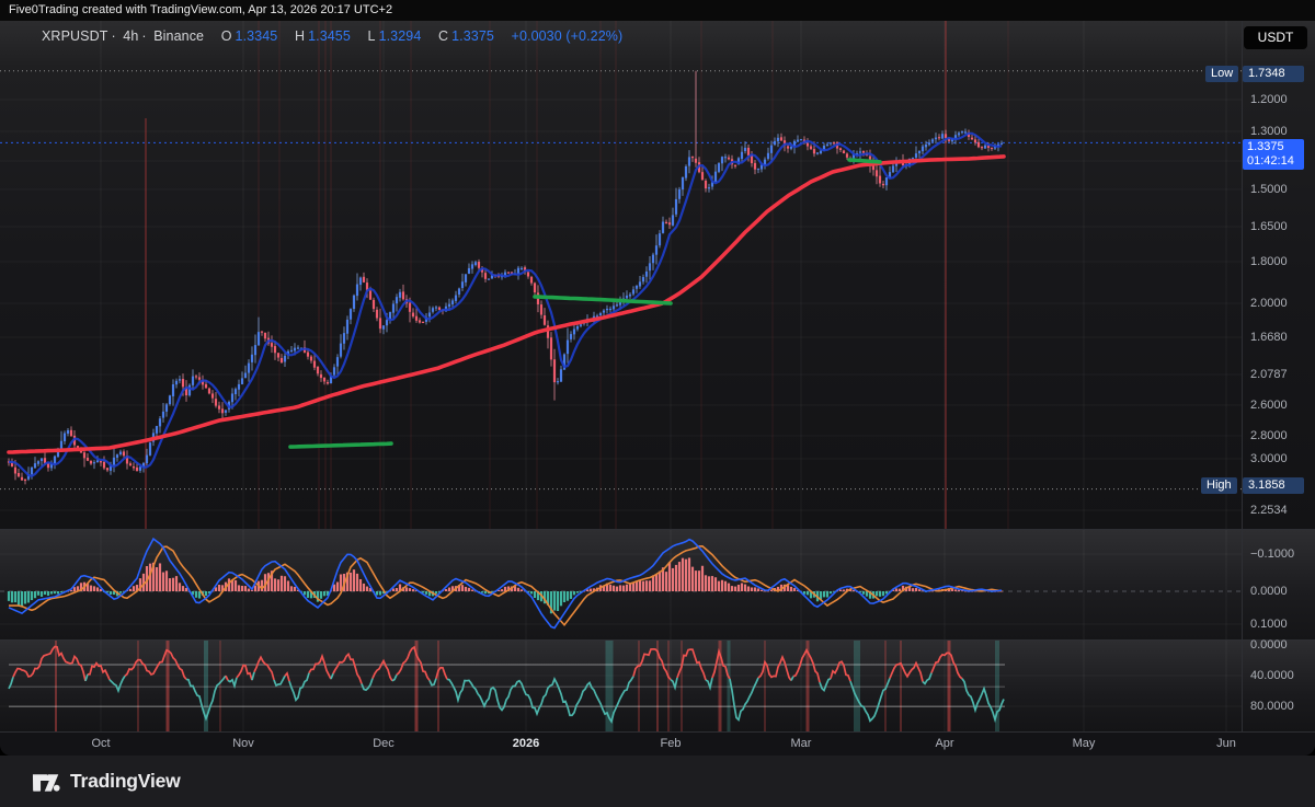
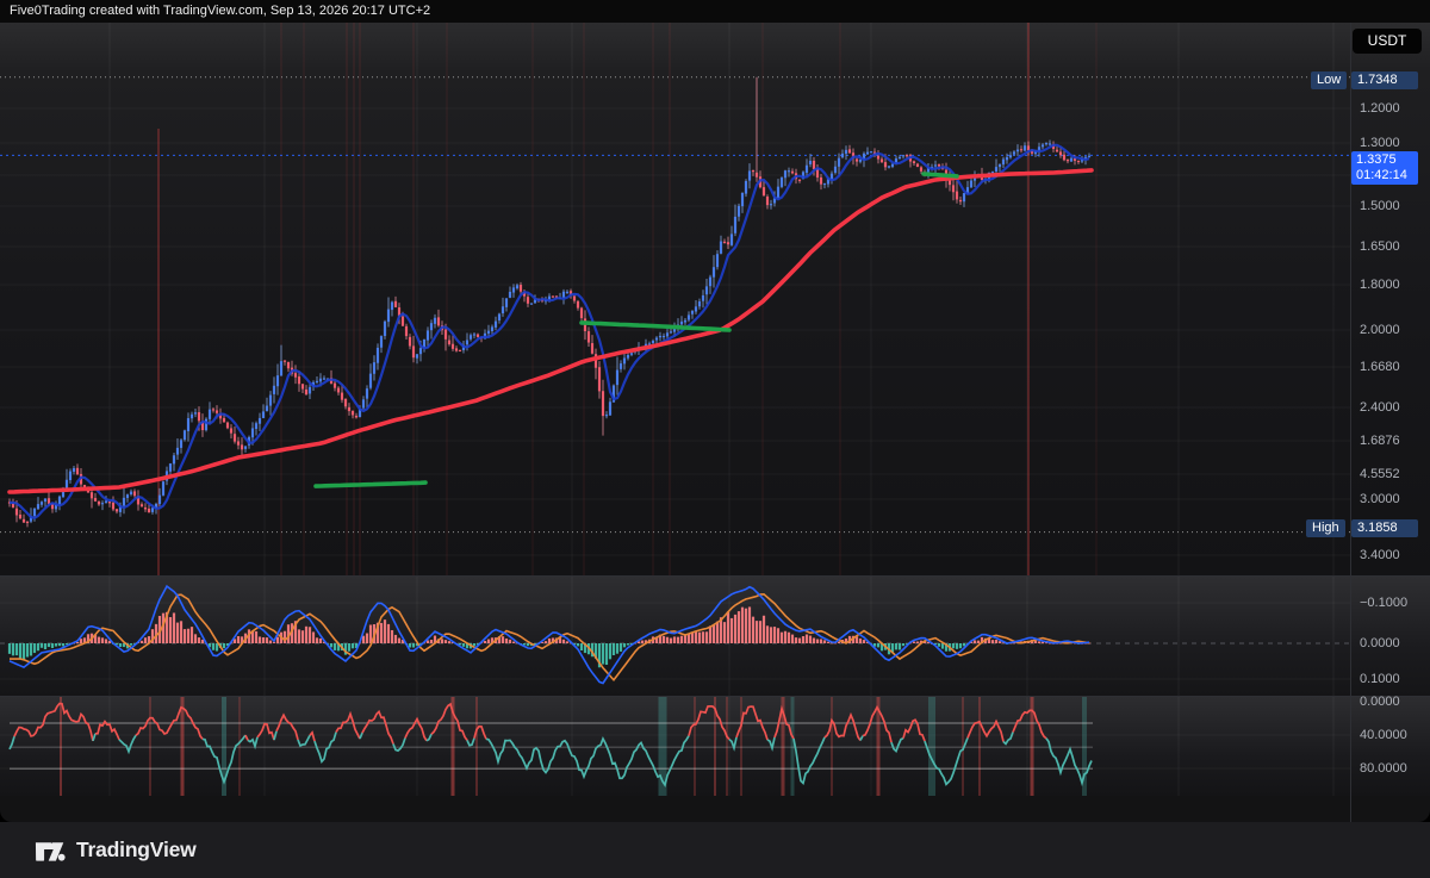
- Five0Trading created with TradingView.com, Apr 13, 2026 20:17 UTC+2
+ Five0Trading created with TradingView.com, Sep 13, 2026 20:17 UTC+2
- XRPUSDT · 4h · Binance O 1.3345 H 1.3455 L 1.3294 C 1.3375 +0.0030 (+0.22%)
  USDT
  1.2000
  1.3000
  1.5000
  1.6500
  1.8000
  2.0000
  1.6680
- 2.0787
+ 2.4000
- 2.6000
+ 1.6876
- 2.8000
+ 4.5552
  3.0000
- 2.2534
+ 3.4000
  −0.1000
  0.0000
  0.1000
  0.0000
  40.0000
  80.0000
  Low
  1.7348
  High
  3.1858
  1.3375
  01:42:14
- Oct
- Nov
- Dec
- 2026
- Feb
- Mar
- Apr
- May
- Jun
  TradingView
